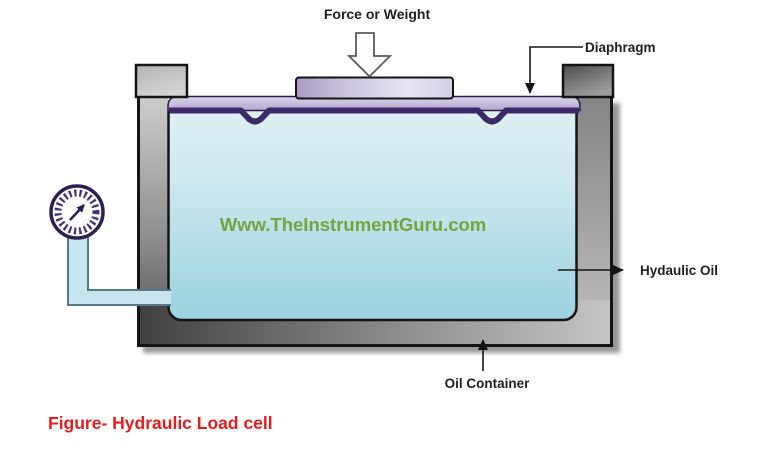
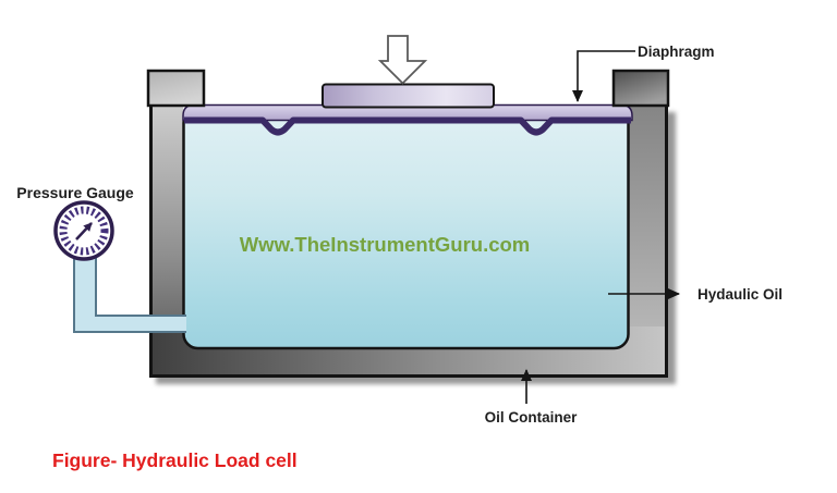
  Www.TheInstrumentGuru.com
- Force or Weight
  Diaphragm
+ Pressure Gauge
  Hydaulic Oil
  Oil Container
  Figure- Hydraulic Load cell
